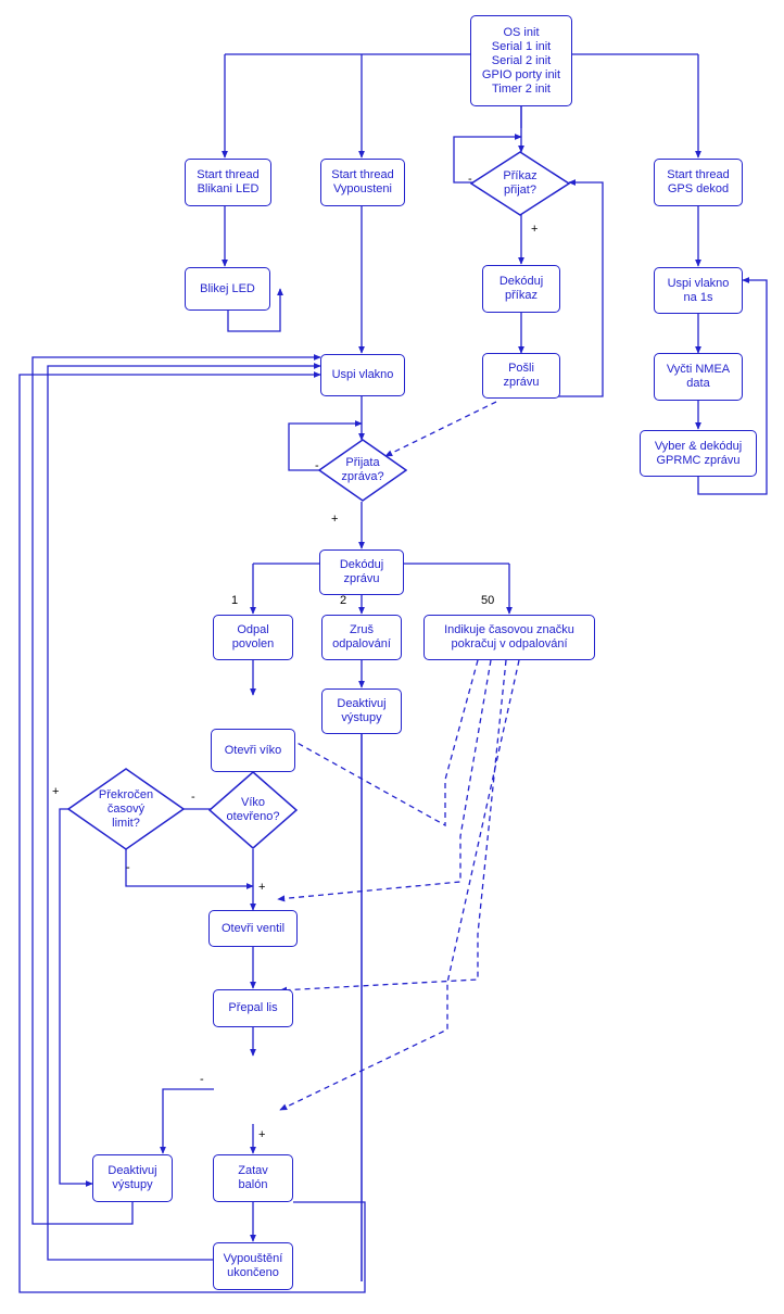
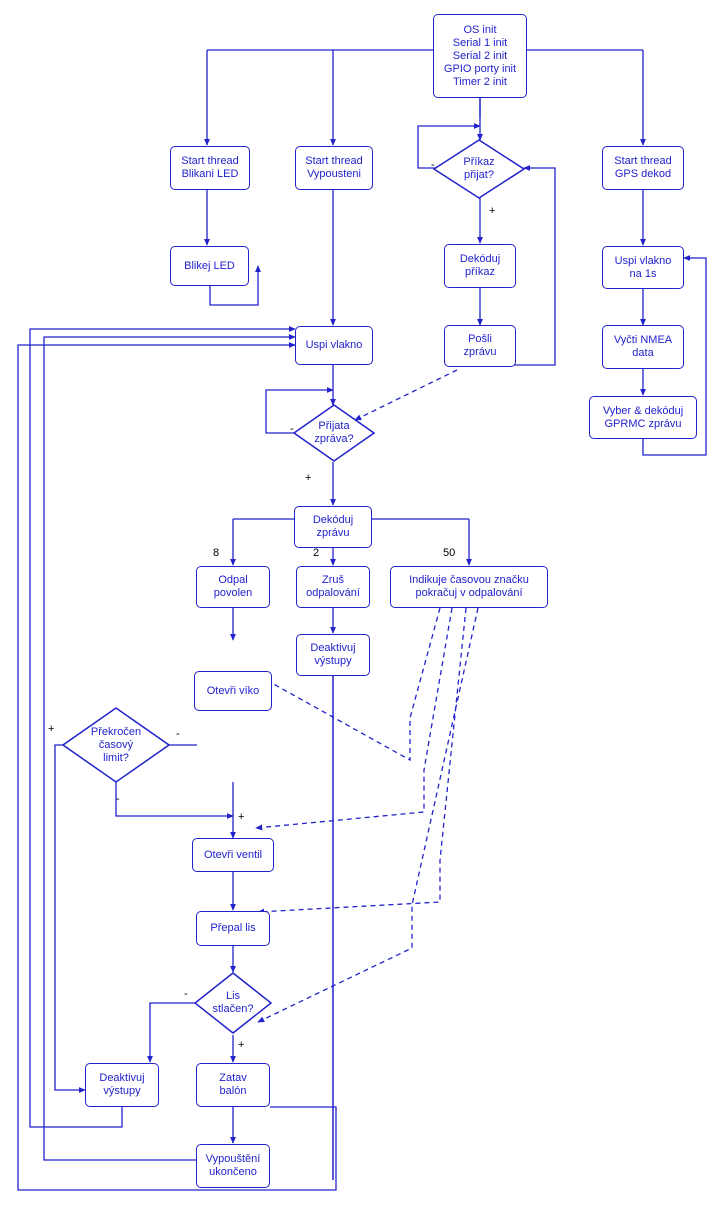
  OS init
  Serial 1 init
  Serial 2 init
  GPIO porty init
  Timer 2 init
  Start thread
  Blikani LED
  Start thread
  Vypousteni
  Start thread
  GPS dekod
  Blikej LED
  Příkaz
  přijat?
  Dekóduj
  příkaz
  Pošli
  zprávu
  Uspi vlakno
  na 1s
  Vyčti NMEA
  data
  Vyber & dekóduj
  GPRMC zprávu
  Uspi vlakno
  Přijata
  zpráva?
  Dekóduj
  zprávu
  Odpal
  povolen
  Zruš
  odpalování
  Indikuje časovou značku
  pokračuj v odpalování
  Otevři víko
  Deaktivuj
  výstupy
  Překročen
  časový
  limit?
- Víko
- otevřeno?
  Otevři ventil
  Přepal lis
+ Lis
+ stlačen?
  Deaktivuj
  výstupy
  Zatav
  balón
  Vypouštění
  ukončeno
  -
  +
  -
  +
- 1
+ 8
  2
  50
  -
  +
  +
  -
  -
  +
